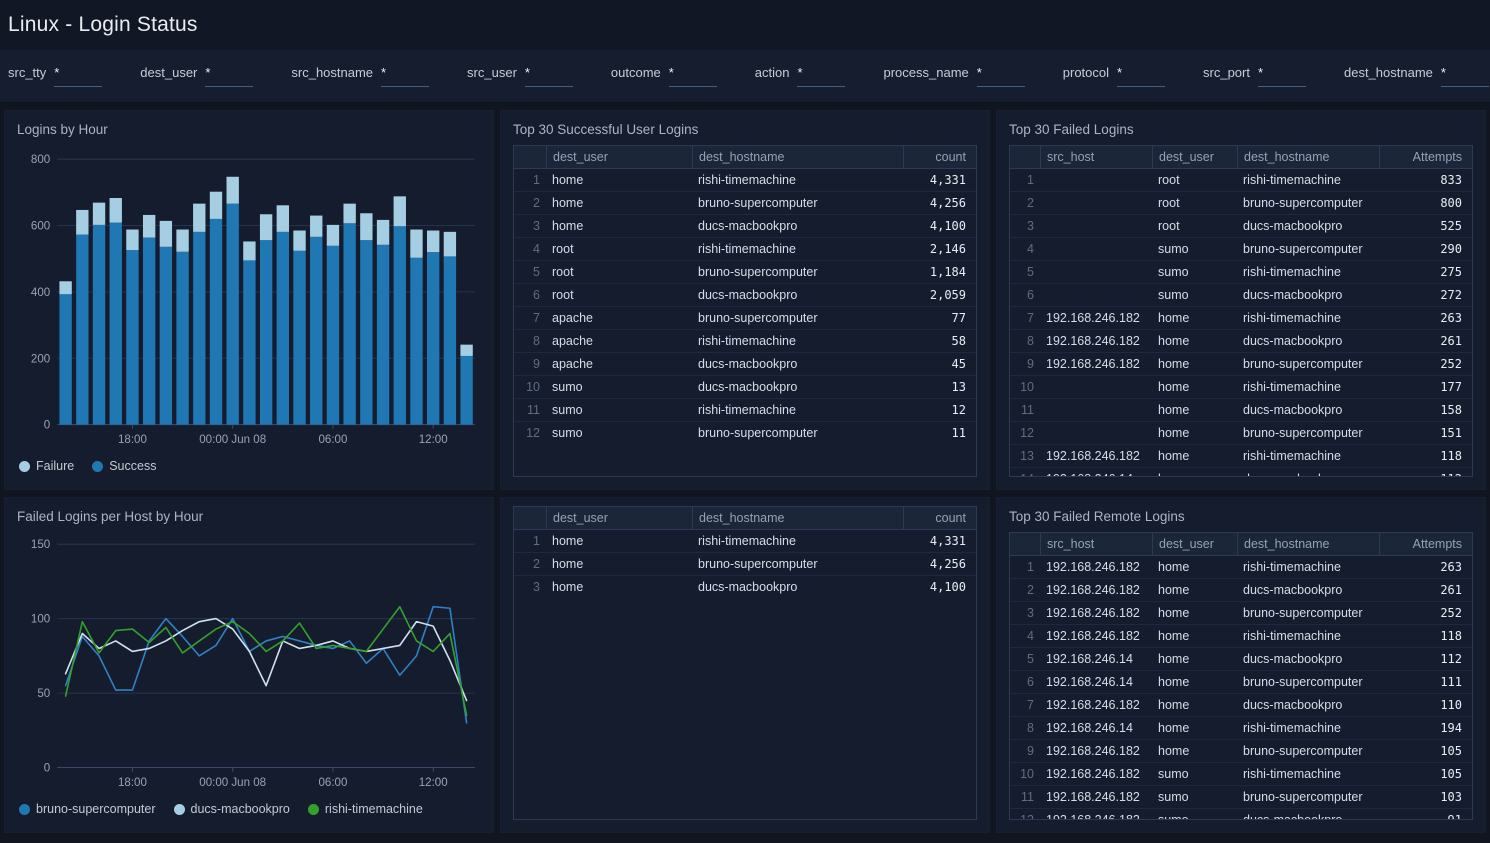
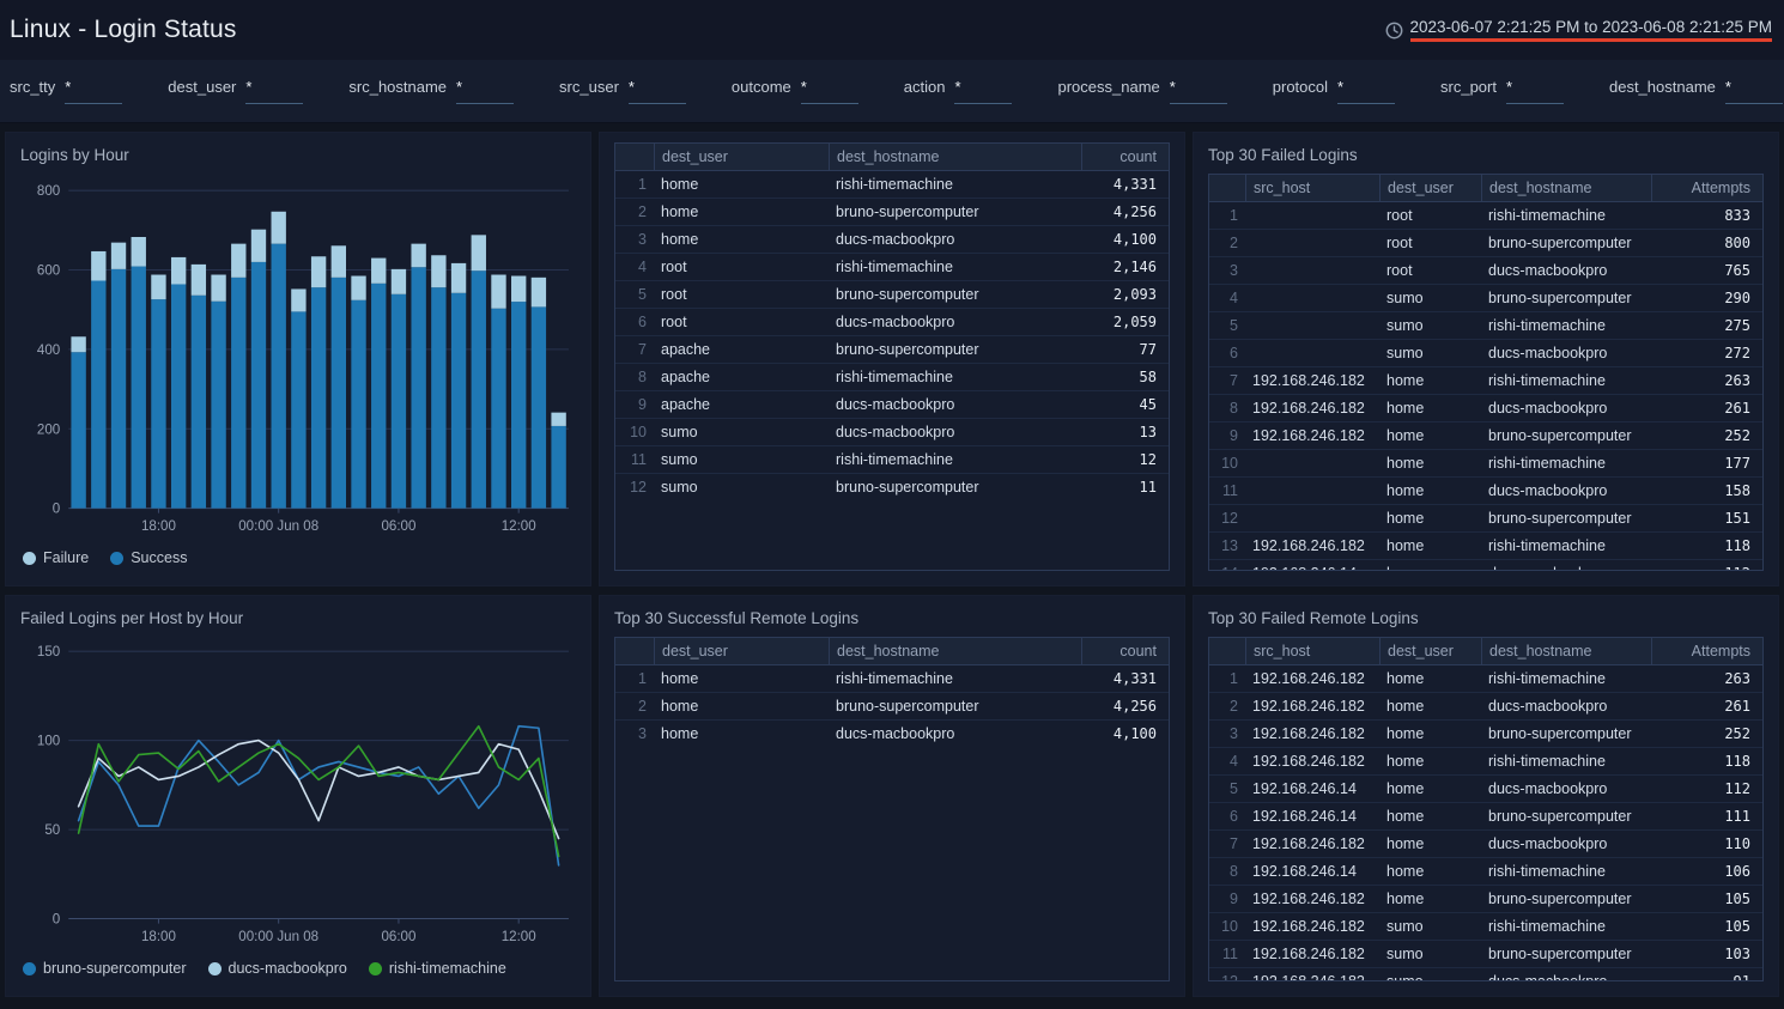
  Linux - Login Status
+ 2023-06-07 2:21:25 PM to 2023-06-08 2:21:25 PM
  src_tty
  *
  dest_user
  *
  src_hostname
  *
  src_user
  *
  outcome
  *
  action
  *
  process_name
  *
  protocol
  *
  src_port
  *
  dest_hostname
  *
  Logins by Hour
  0
  200
  400
  600
  800
  18:00
  00:00 Jun 08
  06:00
  12:00
  Failure
  Success
- Top 30 Successful User Logins
  dest_user
  dest_hostname
  count
  1
  home
  rishi-timemachine
  4,331
  2
  home
  bruno-supercomputer
  4,256
  3
  home
  ducs-macbookpro
  4,100
  4
  root
  rishi-timemachine
  2,146
  5
  root
  bruno-supercomputer
- 1,184
+ 2,093
  6
  root
  ducs-macbookpro
  2,059
  7
  apache
  bruno-supercomputer
  77
  8
  apache
  rishi-timemachine
  58
  9
  apache
  ducs-macbookpro
  45
  10
  sumo
  ducs-macbookpro
  13
  11
  sumo
  rishi-timemachine
  12
  12
  sumo
  bruno-supercomputer
  11
  Top 30 Failed Logins
  src_host
  dest_user
  dest_hostname
  Attempts
  1
  root
  rishi-timemachine
  833
  2
  root
  bruno-supercomputer
  800
  3
  root
  ducs-macbookpro
- 525
+ 765
  4
  sumo
  bruno-supercomputer
  290
  5
  sumo
  rishi-timemachine
  275
  6
  sumo
  ducs-macbookpro
  272
  7
  192.168.246.182
  home
  rishi-timemachine
  263
  8
  192.168.246.182
  home
  ducs-macbookpro
  261
  9
  192.168.246.182
  home
  bruno-supercomputer
  252
  10
  home
  rishi-timemachine
  177
  11
  home
  ducs-macbookpro
  158
  12
  home
  bruno-supercomputer
  151
  13
  192.168.246.182
  home
  rishi-timemachine
  118
  Failed Logins per Host by Hour
  0
  50
  100
  150
  18:00
  00:00 Jun 08
  06:00
  12:00
  bruno-supercomputer
  ducs-macbookpro
  rishi-timemachine
+ Top 30 Successful Remote Logins
  dest_user
  dest_hostname
  count
  1
  home
  rishi-timemachine
  4,331
  2
  home
  bruno-supercomputer
  4,256
  3
  home
  ducs-macbookpro
  4,100
  Top 30 Failed Remote Logins
  src_host
  dest_user
  dest_hostname
  Attempts
  1
  192.168.246.182
  home
  rishi-timemachine
  263
  2
  192.168.246.182
  home
  ducs-macbookpro
  261
  3
  192.168.246.182
  home
  bruno-supercomputer
  252
  4
  192.168.246.182
  home
  rishi-timemachine
  118
  5
  192.168.246.14
  home
  ducs-macbookpro
  112
  6
  192.168.246.14
  home
  bruno-supercomputer
  111
  7
  192.168.246.182
  home
  ducs-macbookpro
  110
  8
  192.168.246.14
  home
  rishi-timemachine
- 194
+ 106
  9
  192.168.246.182
  home
  bruno-supercomputer
  105
  10
  192.168.246.182
  sumo
  rishi-timemachine
  105
  11
  192.168.246.182
  sumo
  bruno-supercomputer
  103
